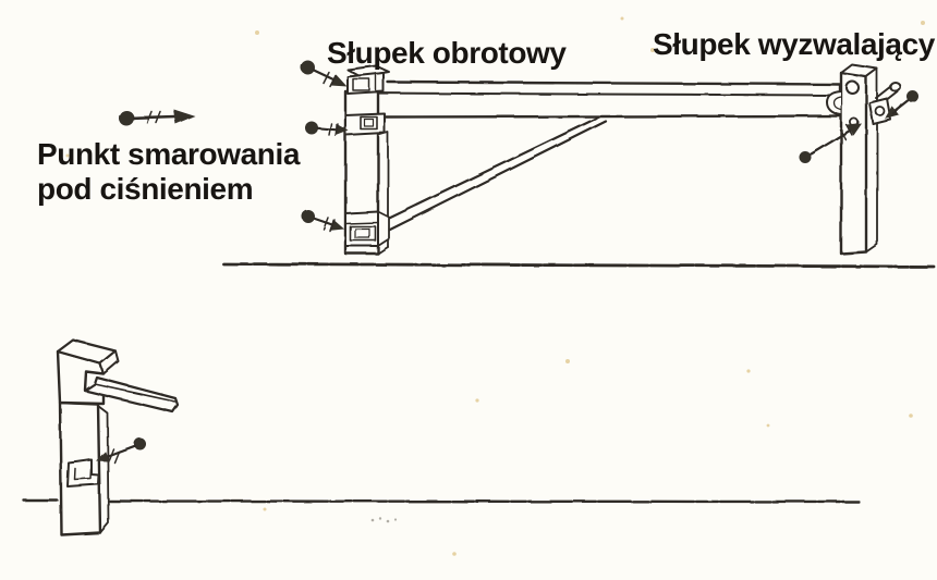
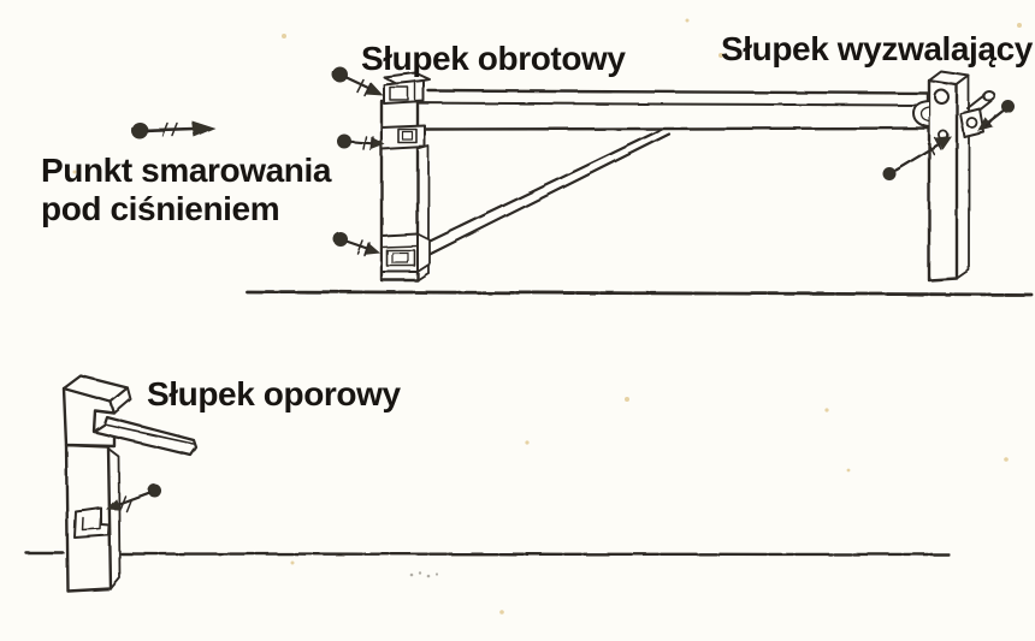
  Słupek obrotowy
  Słupek wyzwalający
  Punkt smarowania pod ciśnieniem
+ Słupek oporowy
